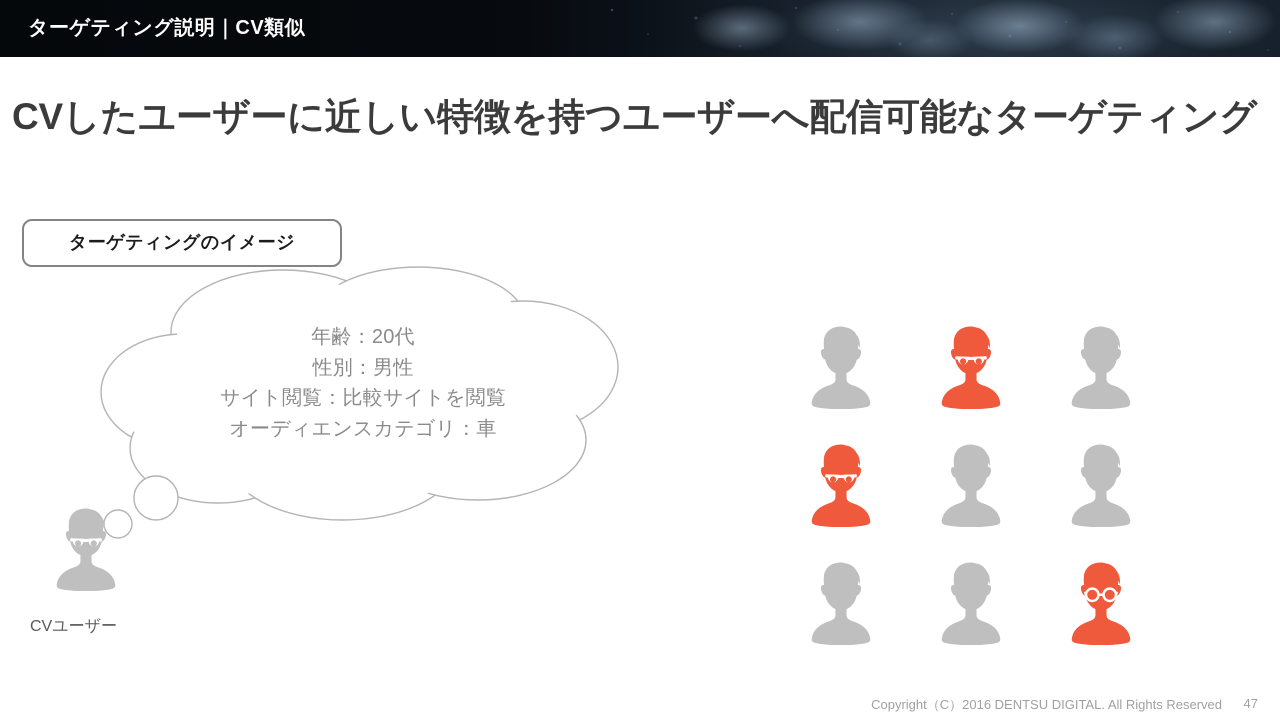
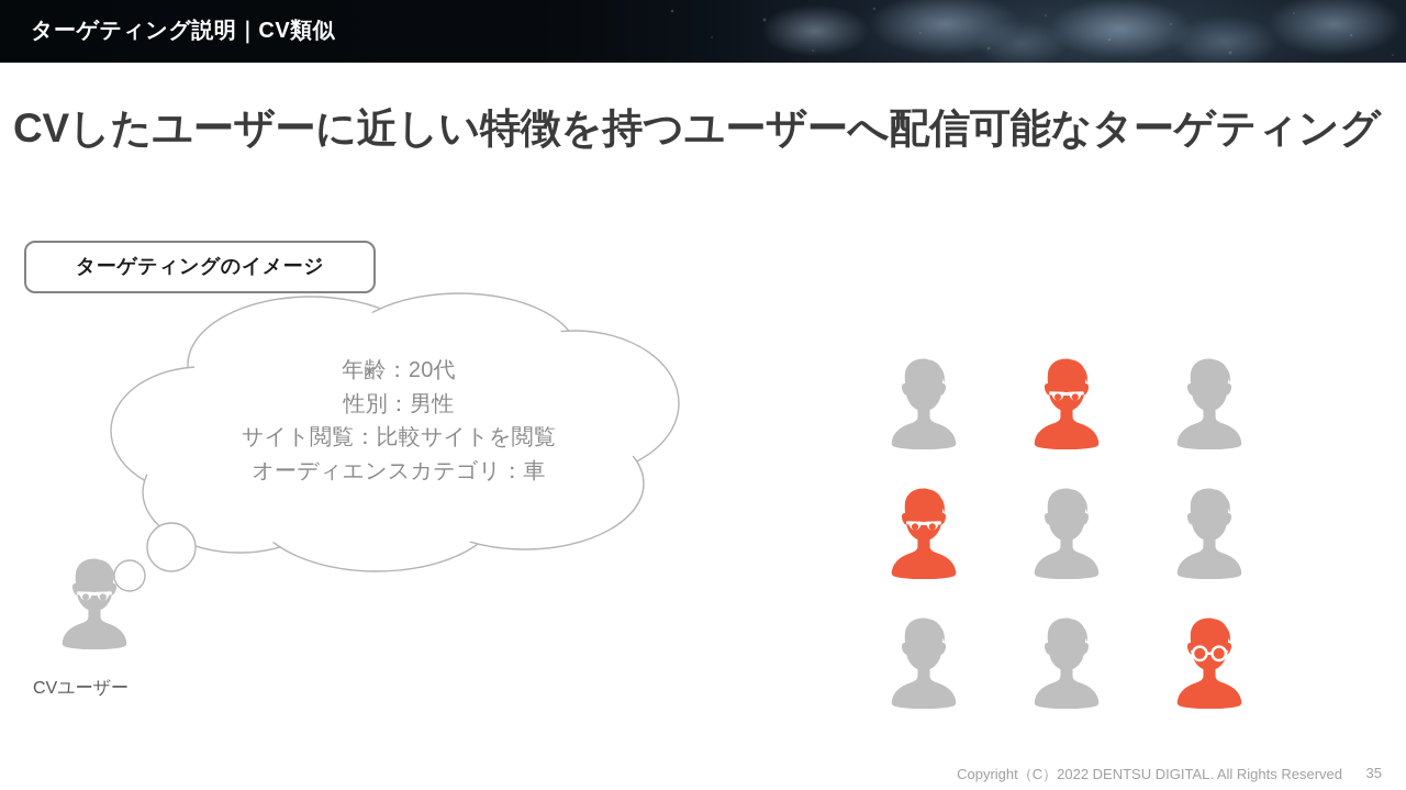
  ターゲティング説明｜CV類似
  CVしたユーザーに近しい特徴を持つユーザーへ配信可能なターゲティング
  ターゲティングのイメージ
  年齢：20代
  性別：男性
  サイト閲覧：比較サイトを閲覧
  オーディエンスカテゴリ：車
  CVユーザー
- Copyright（C）2016 DENTSU DIGITAL. All Rights Reserved
+ Copyright（C）2022 DENTSU DIGITAL. All Rights Reserved
- 47
+ 35
